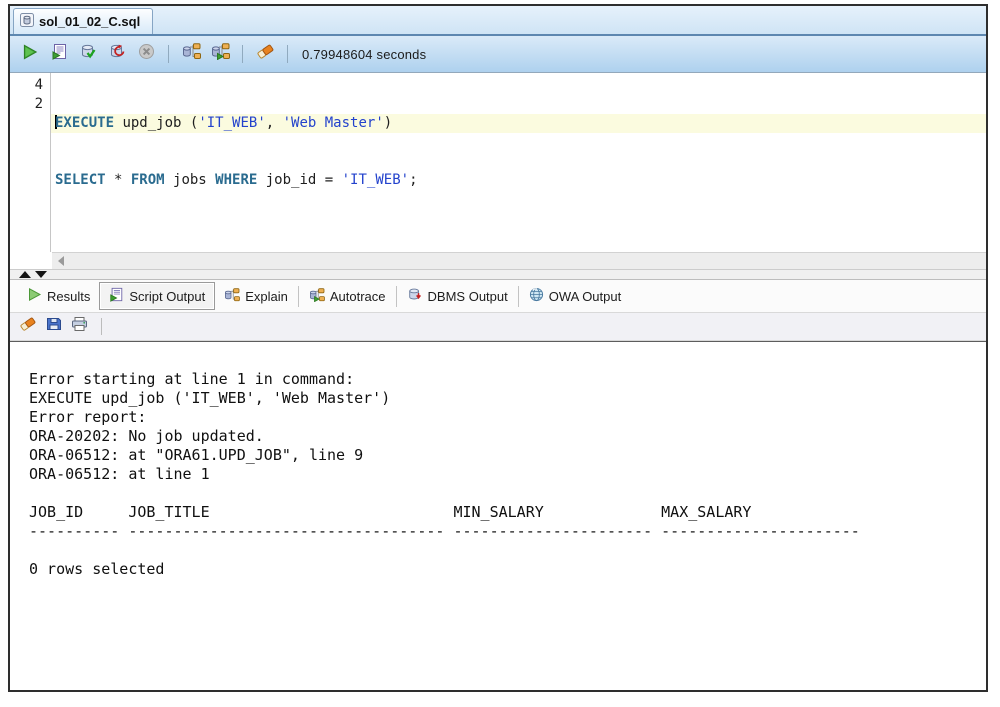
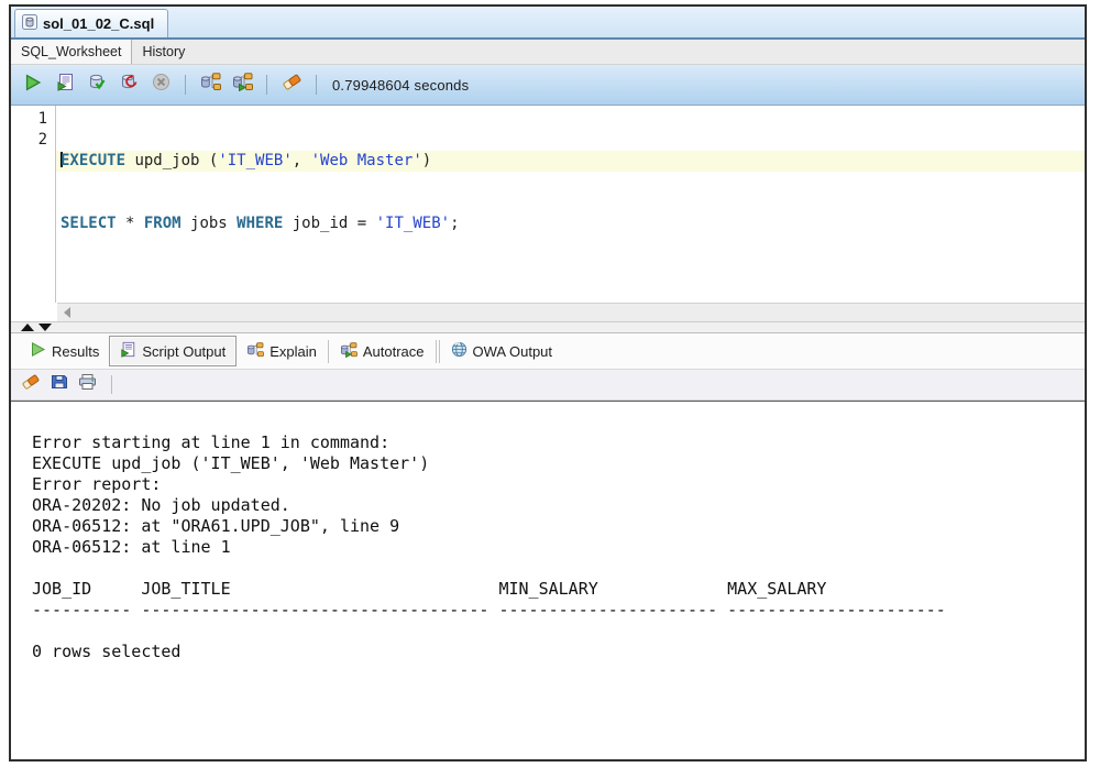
  sol_01_02_C.sql
+ SQL_Worksheet
+ History
  0.79948604 seconds
- 4
+ 1
  2
  EXECUTE upd_job ('IT_WEB', 'Web Master')
  SELECT * FROM jobs WHERE job_id = 'IT_WEB';
  Results
  Script Output
  Explain
  Autotrace
- DBMS Output
  OWA Output
  Error starting at line 1 in command:
  EXECUTE upd_job ('IT_WEB', 'Web Master')
  Error report:
  ORA-20202: No job updated.
  ORA-06512: at "ORA61.UPD_JOB", line 9
  ORA-06512: at line 1
  JOB_ID JOB_TITLE MIN_SALARY MAX_SALARY
  ---------- ----------------------------------- ---------------------- ----------------------
  0 rows selected
